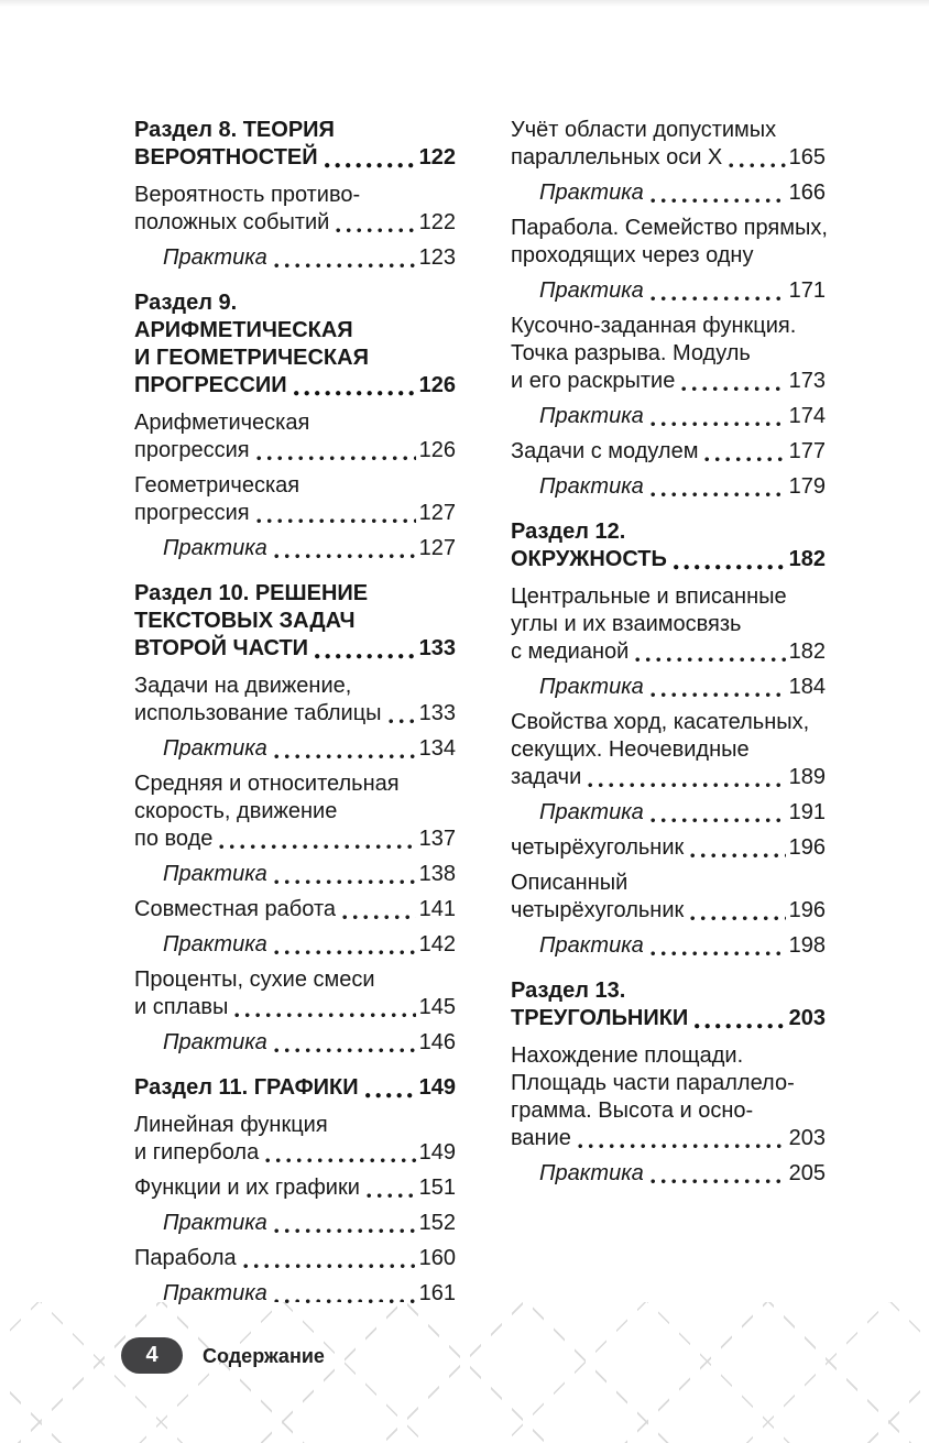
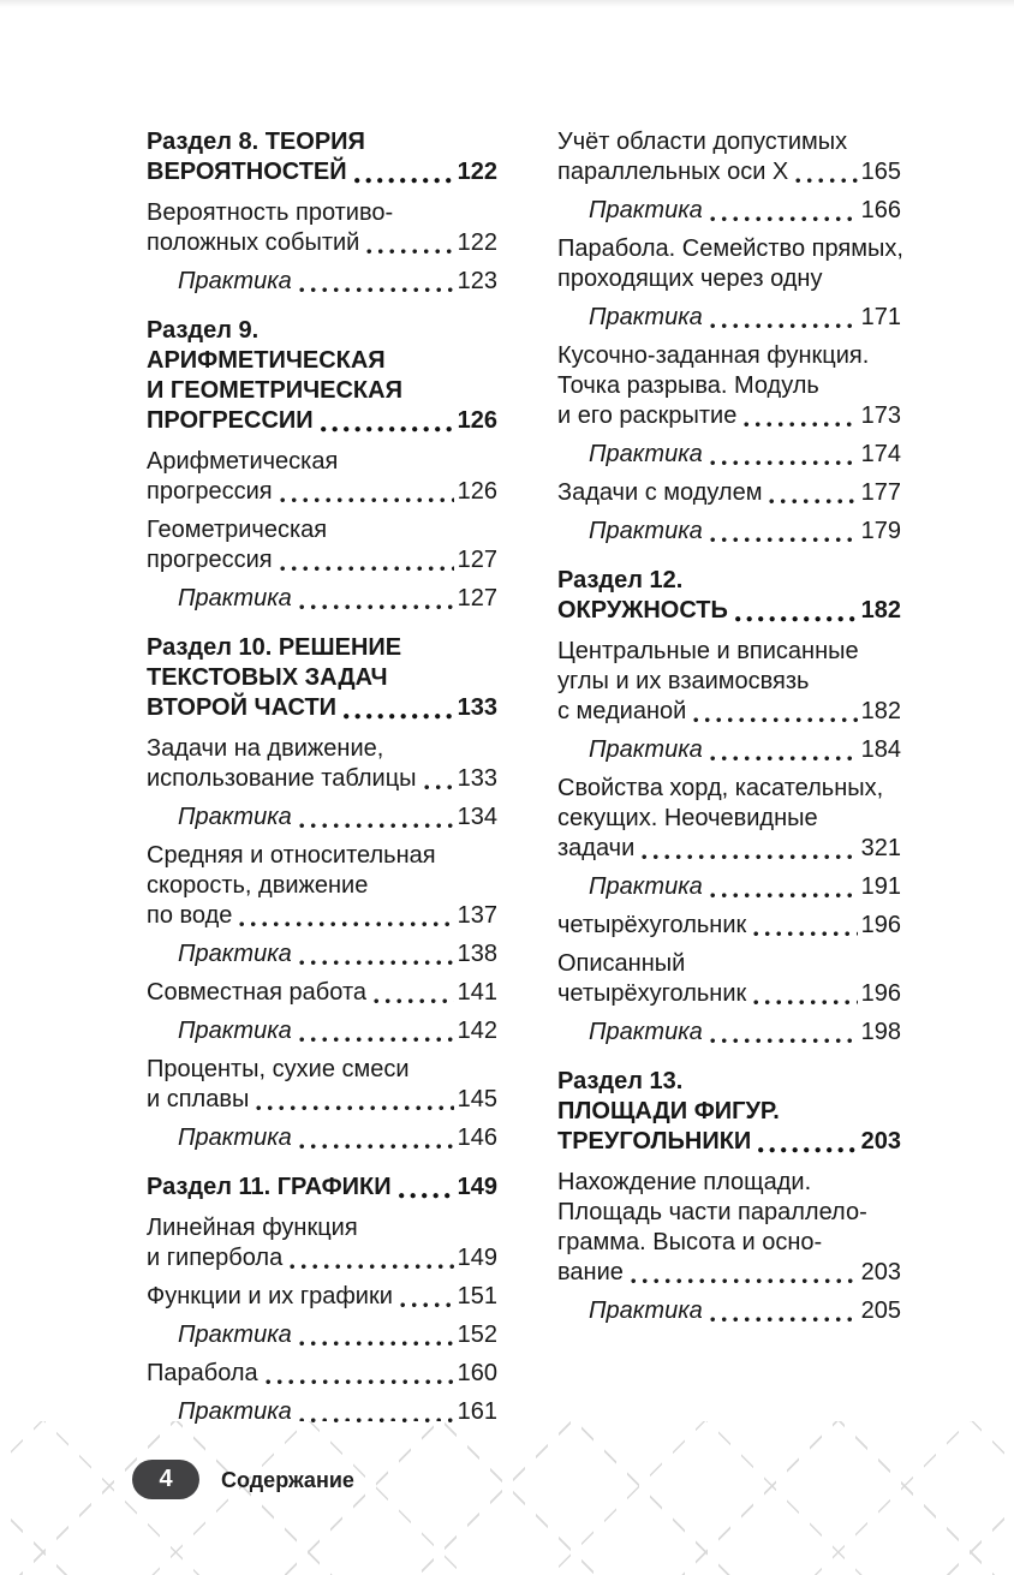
  Раздел 8. ТЕОРИЯ
  ВЕРОЯТНОСТЕЙ
  122
  Вероятность противо-
  положных событий
  122
  Практика
  123
  Раздел 9.
  АРИФМЕТИЧЕСКАЯ
  И ГЕОМЕТРИЧЕСКАЯ
  ПРОГРЕССИИ
  126
  Арифметическая
  прогрессия
  126
  Геометрическая
  прогрессия
  127
  Практика
  127
  Раздел 10. РЕШЕНИЕ
  ТЕКСТОВЫХ ЗАДАЧ
  ВТОРОЙ ЧАСТИ
  133
  Задачи на движение,
  использование таблицы
  133
  Практика
  134
  Средняя и относительная
  скорость, движение
  по воде
  137
  Практика
  138
  Совместная работа
  141
  Практика
  142
  Проценты, сухие смеси
  и сплавы
  145
  Практика
  146
  Раздел 11. ГРАФИКИ
  149
  Линейная функция
  и гипербола
  149
  Функции и их графики
  151
  Практика
  152
  Парабола
  160
  Практика
  161
  Учёт области допустимых
  параллельных оси X
  165
  Практика
  166
  Парабола. Семейство прямых,
  проходящих через одну
  Практика
  171
  Кусочно-заданная функция.
  Точка разрыва. Модуль
  и его раскрытие
  173
  Практика
  174
  Задачи с модулем
  177
  Практика
  179
  Раздел 12.
  ОКРУЖНОСТЬ
  182
  Центральные и вписанные
  углы и их взаимосвязь
  с медианой
  182
  Практика
  184
  Свойства хорд, касательных,
  секущих. Неочевидные
  задачи
- 189
+ 321
  Практика
  191
  четырёхугольник
  196
  Описанный
  четырёхугольник
  196
  Практика
  198
  Раздел 13.
+ ПЛОЩАДИ ФИГУР.
  ТРЕУГОЛЬНИКИ
  203
  Нахождение площади.
  Площадь части параллело-
  грамма. Высота и осно-
  вание
  203
  Практика
  205
  4
  Содержание
